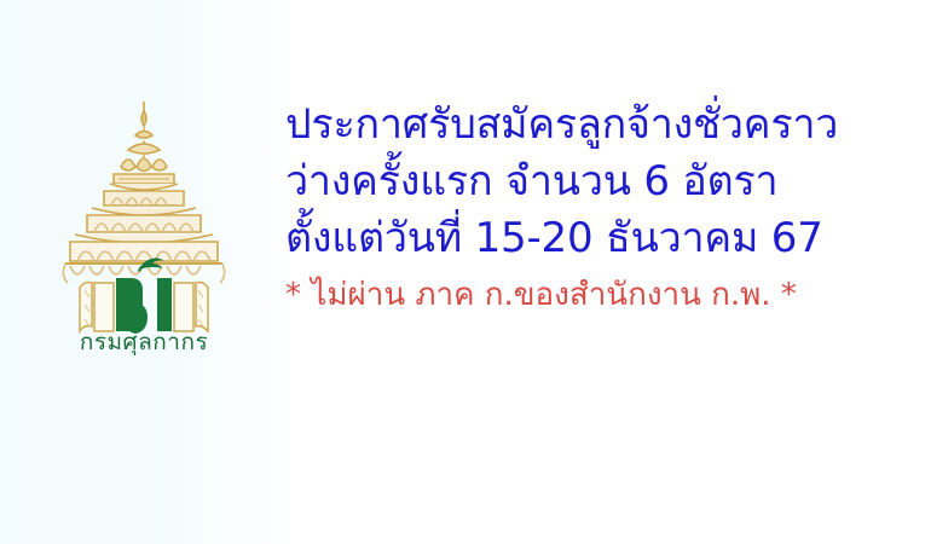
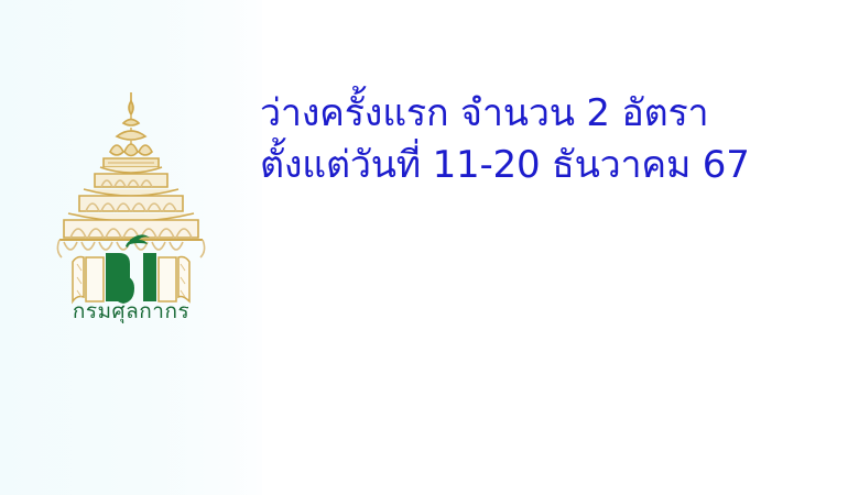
  กรมศุลกากร
- ประกาศรับสมัครลูกจ้างชั่วคราว
- ว่างครั้งแรก จำนวน 6 อัตรา
+ ว่างครั้งแรก จำนวน 2 อัตรา
- ตั้งแต่วันที่ 15-20 ธันวาคม 67
+ ตั้งแต่วันที่ 11-20 ธันวาคม 67
- * ไม่ผ่าน ภาค ก.ของสำนักงาน ก.พ. *
